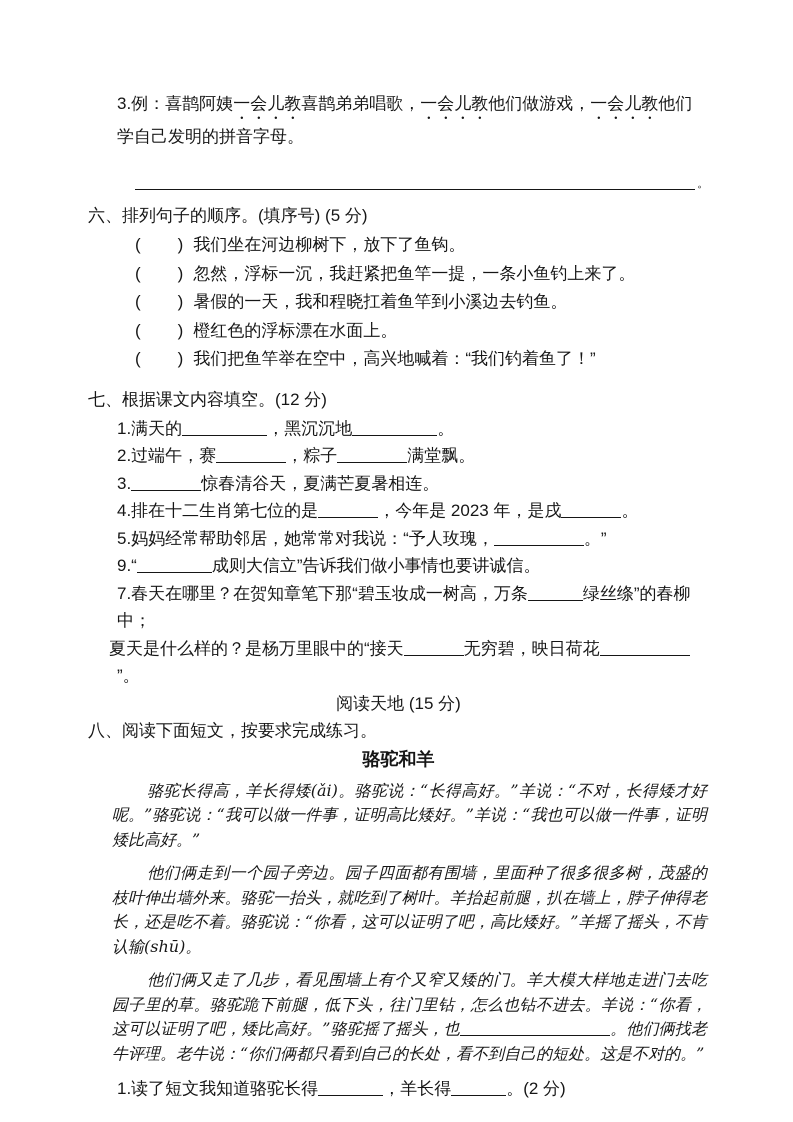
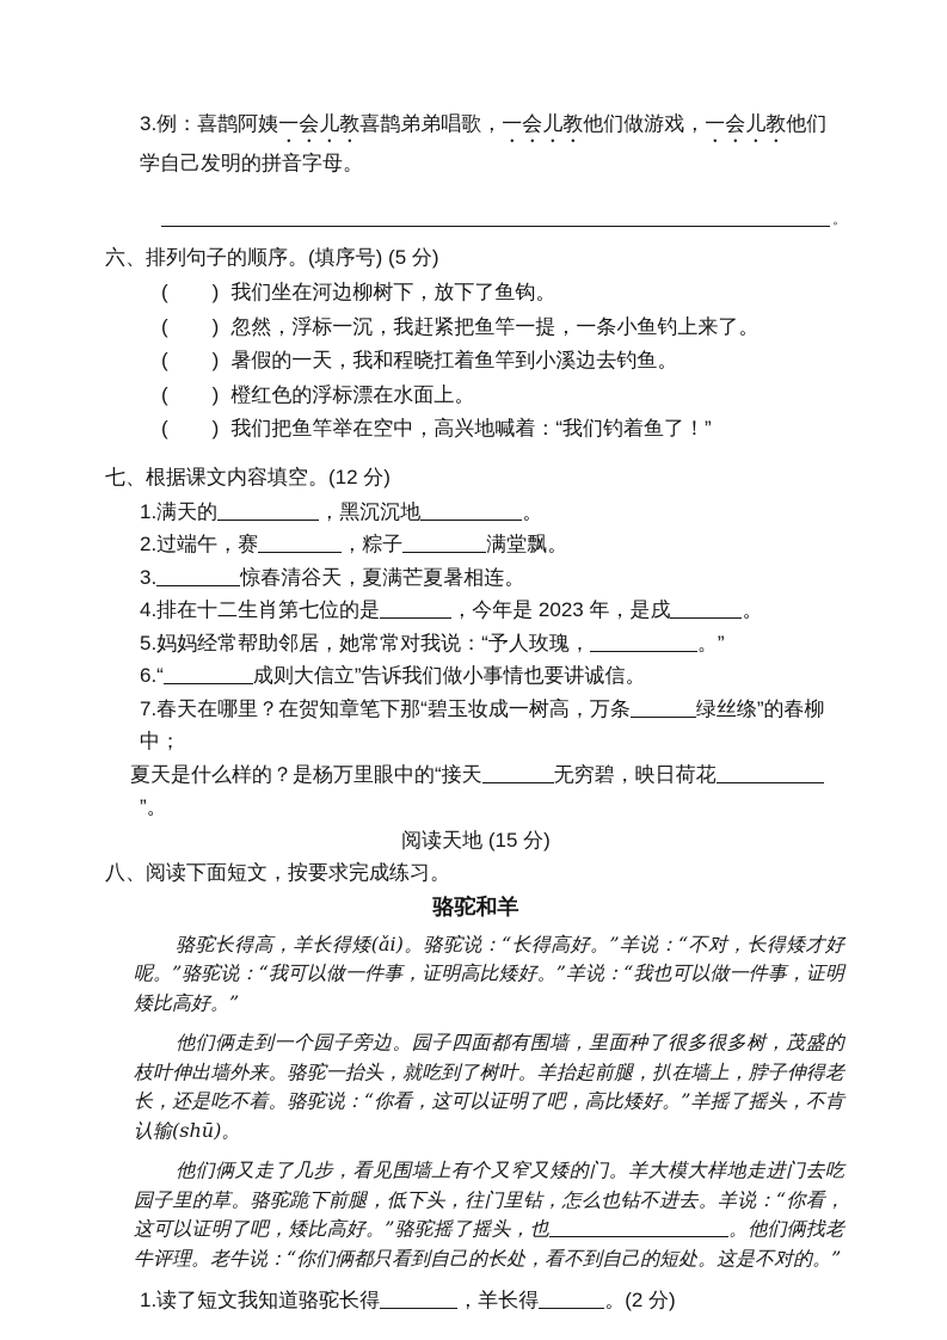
  3.例：喜鹊阿姨一会儿教喜鹊弟弟唱歌，一会儿教他们做游戏，一会儿教他们学自己发明的拼音字母。
  。
  六、排列句子的顺序。(填序号) (5 分)
  ( ) 我们坐在河边柳树下，放下了鱼钩。
  ( ) 忽然，浮标一沉，我赶紧把鱼竿一提，一条小鱼钓上来了。
  ( ) 暑假的一天，我和程晓扛着鱼竿到小溪边去钓鱼。
  ( ) 橙红色的浮标漂在水面上。
  ( ) 我们把鱼竿举在空中，高兴地喊着：“我们钓着鱼了！”
  七、根据课文内容填空。(12 分)
  1.满天的 ，黑沉沉地 。
  2.过端午，赛 ，粽子 满堂飘。
  3. 惊春清谷天，夏满芒夏暑相连。
  4.排在十二生肖第七位的是 ，今年是 2023 年，是戌 。
  5.妈妈经常帮助邻居，她常常对我说：“予人玫瑰， 。”
- 9.“ 成则大信立”告诉我们做小事情也要讲诚信。
+ 6.“ 成则大信立”告诉我们做小事情也要讲诚信。
  7.春天在哪里？在贺知章笔下那“碧玉妆成一树高，万条 绿丝绦”的春柳中；
  夏天是什么样的？是杨万里眼中的“接天 无穷碧，映日荷花”。
  阅读天地 (15 分)
  八、阅读下面短文，按要求完成练习。
  骆驼和羊
  骆驼长得高，羊长得矮(ǎi)。骆驼说：“长得高好。”羊说：“不对，长得矮才好呢。”骆驼说：“我可以做一件事，证明高比矮好。”羊说：“我也可以做一件事，证明矮比高好。”
  他们俩走到一个园子旁边。园子四面都有围墙，里面种了很多很多树，茂盛的枝叶伸出墙外来。骆驼一抬头，就吃到了树叶。羊抬起前腿，扒在墙上，脖子伸得老长，还是吃不着。骆驼说：“你看，这可以证明了吧，高比矮好。”羊摇了摇头，不肯认输(shū)。
  他们俩又走了几步，看见围墙上有个又窄又矮的门。羊大模大样地走进门去吃园子里的草。骆驼跪下前腿，低下头，往门里钻，怎么也钻不进去。羊说：“你看，这可以证明了吧，矮比高好。”骆驼摇了摇头，也 。他们俩找老牛评理。老牛说：“你们俩都只看到自己的长处，看不到自己的短处。这是不对的。”
  1.读了短文我知道骆驼长得 ，羊长得 。(2 分)
